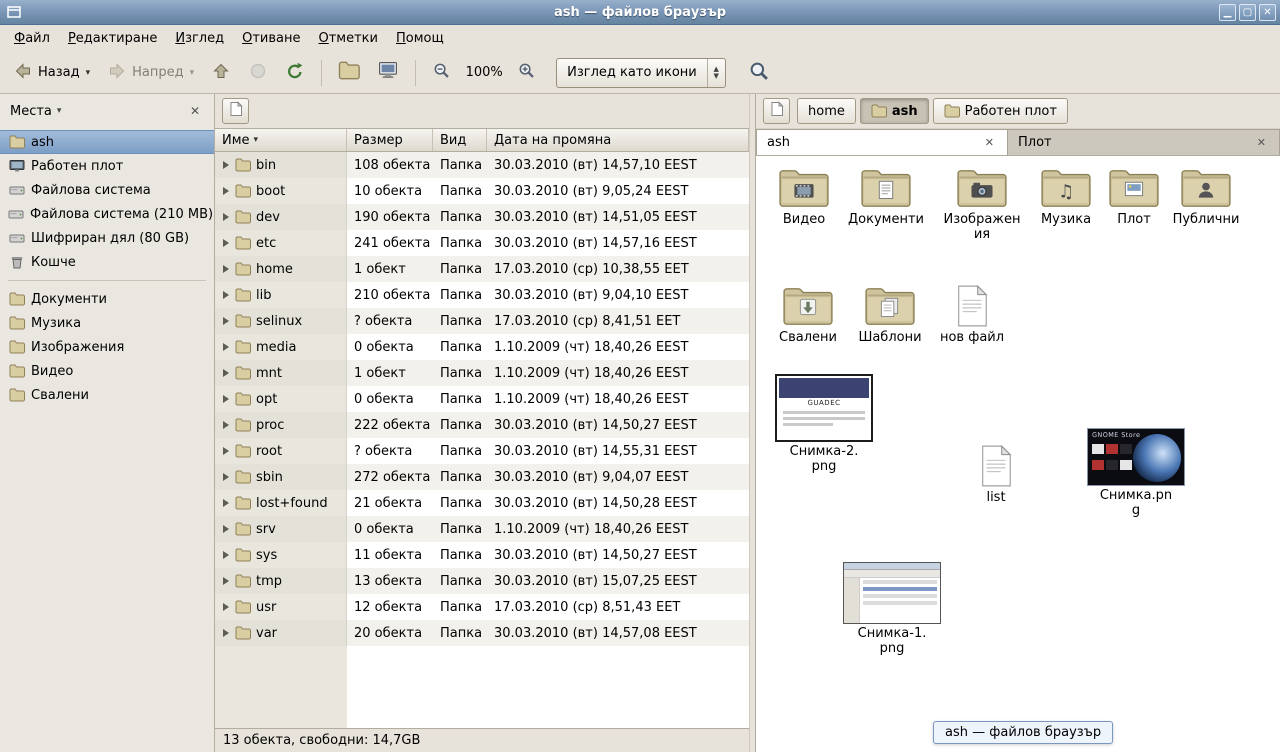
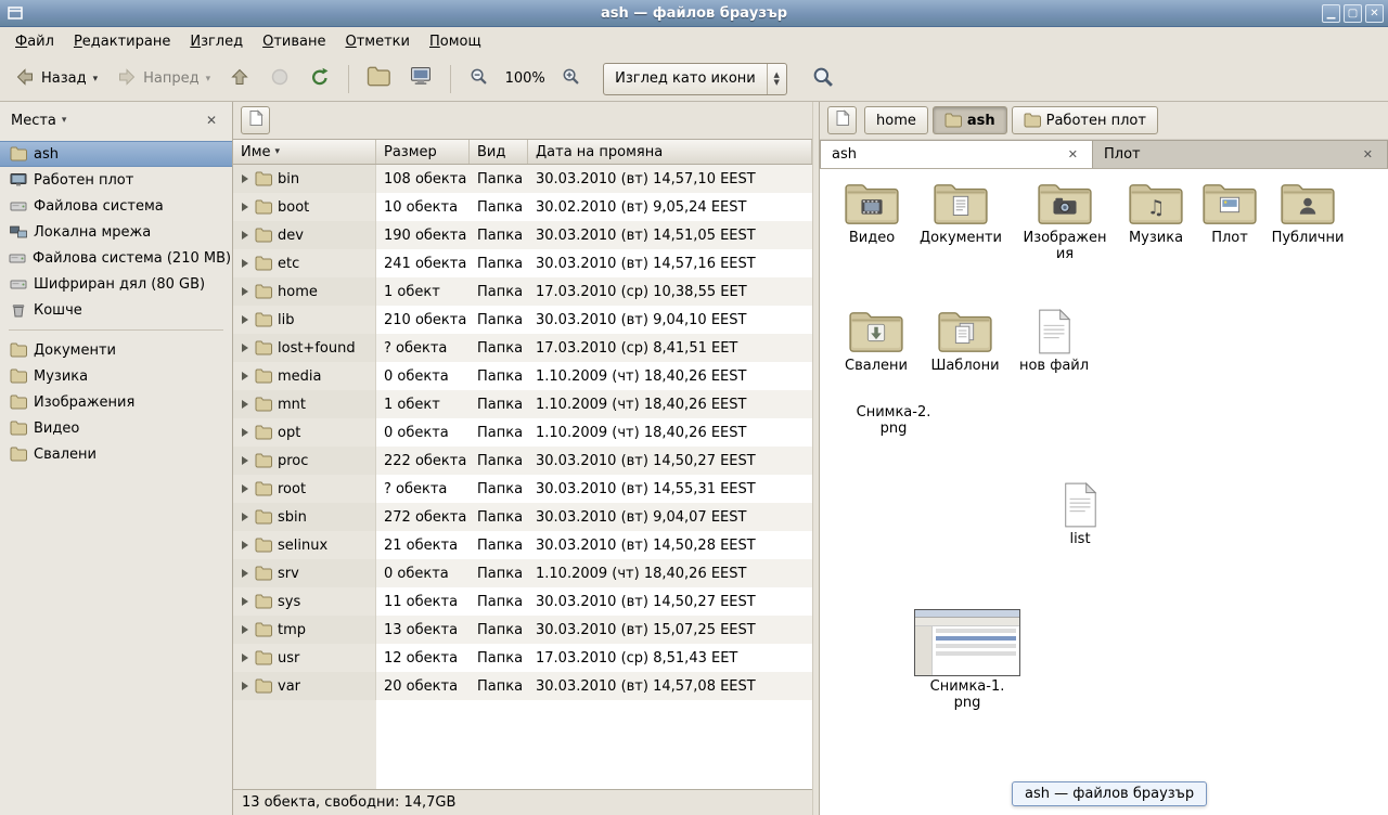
  ash — файлов браузър
  ▁
  ▢
  ✕
  Файл
  Редактиране
  Изглед
  Отиване
  Отметки
  Помощ
  Назад
  ▾
  Напред
  ▾
  100%
  Изглед като икони
  ▲
  ▼
  Места
  ▾
  ✕
  ash
  Работен плот
  Файлова система
+ Локална мрежа
  Файлова система (210 MB)
  Шифриран дял (80 GB)
  Кошче
  Документи
  Музика
  Изображения
  Видео
  Свалени
  Име
  ▾
  Размер
  Вид
  Дата на промяна
  bin
  108 обекта
  Папка
  30.03.2010 (вт) 14,57,10 EEST
  boot
  10 обекта
  Папка
- 30.03.2010 (вт) 9,05,24 EEST
+ 30.02.2010 (вт) 9,05,24 EEST
  dev
  190 обекта
  Папка
  30.03.2010 (вт) 14,51,05 EEST
  etc
  241 обекта
  Папка
  30.03.2010 (вт) 14,57,16 EEST
  home
  1 обект
  Папка
  17.03.2010 (ср) 10,38,55 EET
  lib
  210 обекта
  Папка
  30.03.2010 (вт) 9,04,10 EEST
- selinux
+ lost+found
  ? обекта
  Папка
  17.03.2010 (ср) 8,41,51 EET
  media
  0 обекта
  Папка
  1.10.2009 (чт) 18,40,26 EEST
  mnt
  1 обект
  Папка
  1.10.2009 (чт) 18,40,26 EEST
  opt
  0 обекта
  Папка
  1.10.2009 (чт) 18,40,26 EEST
  proc
  222 обекта
  Папка
  30.03.2010 (вт) 14,50,27 EEST
  root
  ? обекта
  Папка
  30.03.2010 (вт) 14,55,31 EEST
  sbin
  272 обекта
  Папка
  30.03.2010 (вт) 9,04,07 EEST
- lost+found
+ selinux
  21 обекта
  Папка
  30.03.2010 (вт) 14,50,28 EEST
  srv
  0 обекта
  Папка
  1.10.2009 (чт) 18,40,26 EEST
  sys
  11 обекта
  Папка
  30.03.2010 (вт) 14,50,27 EEST
  tmp
  13 обекта
  Папка
  30.03.2010 (вт) 15,07,25 EEST
  usr
  12 обекта
  Папка
  17.03.2010 (ср) 8,51,43 EET
  var
  20 обекта
  Папка
  30.03.2010 (вт) 14,57,08 EEST
  13 обекта, свободни: 14,7GB
  home
  ash
  Работен плот
  ash
  ✕
  Плот
  ✕
  Видео
  Документи
  Изображения
  ♫
  Музика
  Плот
  Публични
  Свалени
  Шаблони
  нов файл
- GUADEC
  Снимка-2.png
  list
- GNOME Store
- Снимка.png
  Снимка-1.png
  ash — файлов браузър
